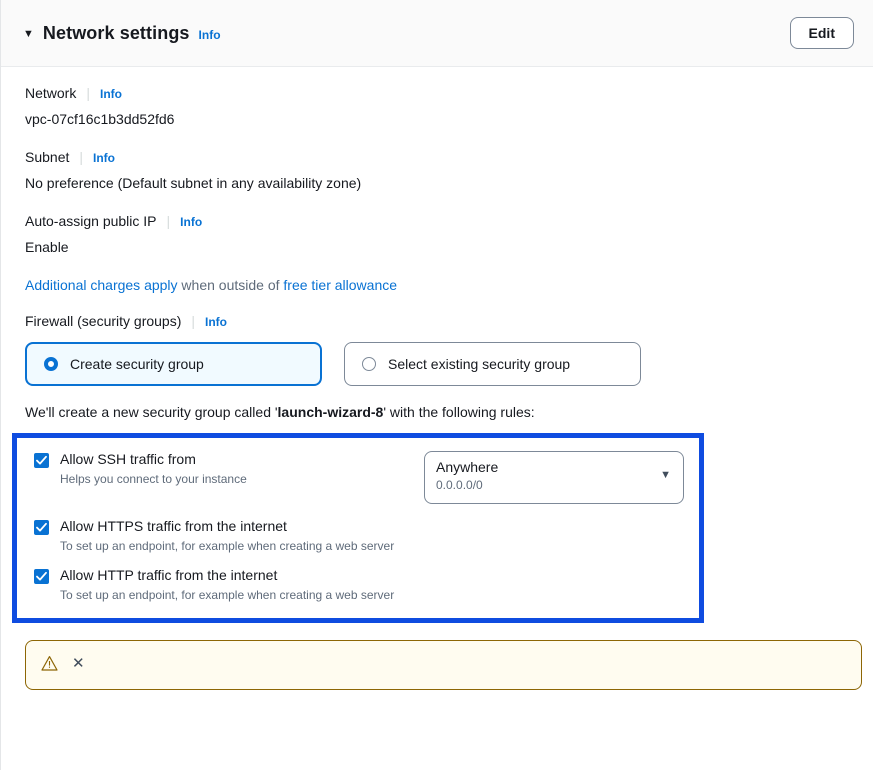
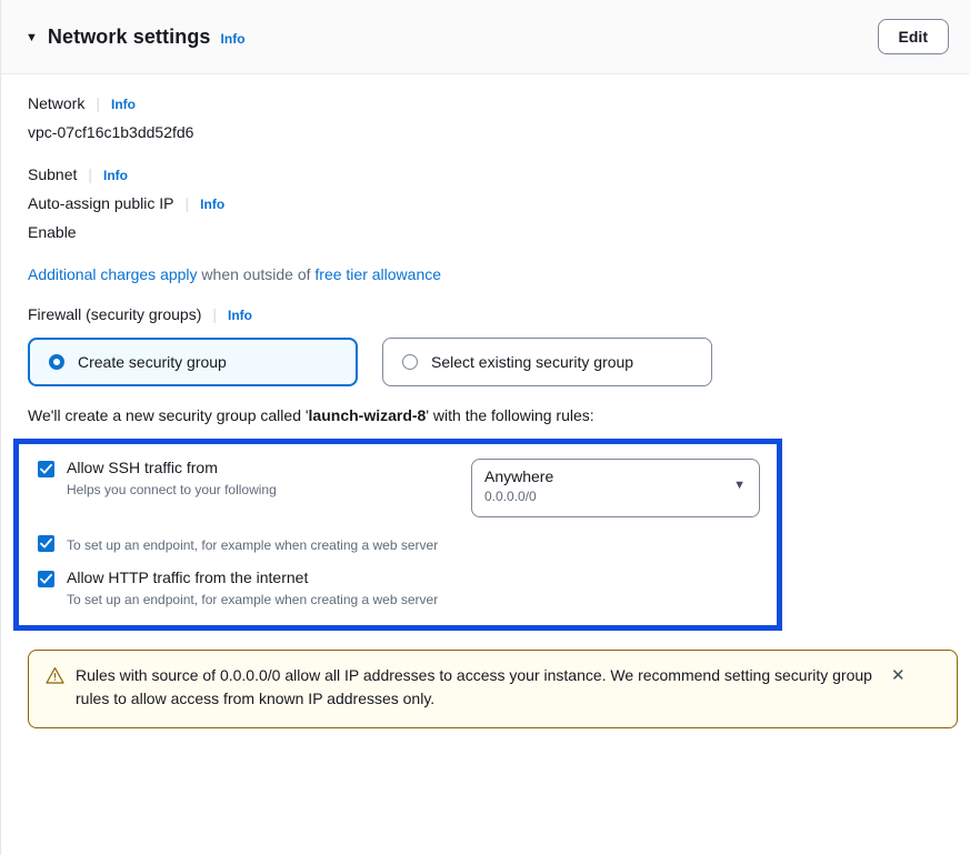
  ▼
  Network settings
  Info
  Edit
  Network
  |
  Info
  vpc-07cf16c1b3dd52fd6
  Subnet
  |
  Info
- No preference (Default subnet in any availability zone)
  Auto-assign public IP
  |
  Info
  Enable
  Additional charges apply when outside of free tier allowance
  Firewall (security groups)
  |
  Info
  Create security group
  Select existing security group
  We'll create a new security group called 'launch-wizard-8' with the following rules:
  Allow SSH traffic from
- Helps you connect to your instance
+ Helps you connect to your following
  Anywhere
  0.0.0.0/0
  ▼
- Allow HTTPS traffic from the internet
  To set up an endpoint, for example when creating a web server
  Allow HTTP traffic from the internet
  To set up an endpoint, for example when creating a web server
+ Rules with source of 0.0.0.0/0 allow all IP addresses to access your instance. We recommend setting security group rules to allow access from known IP addresses only.
  ✕
